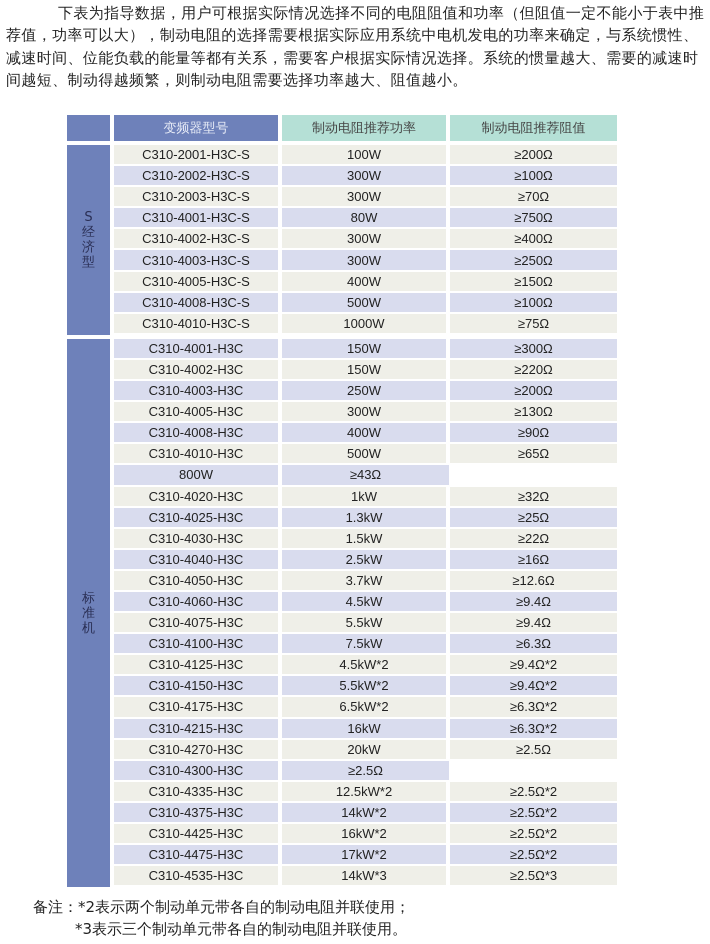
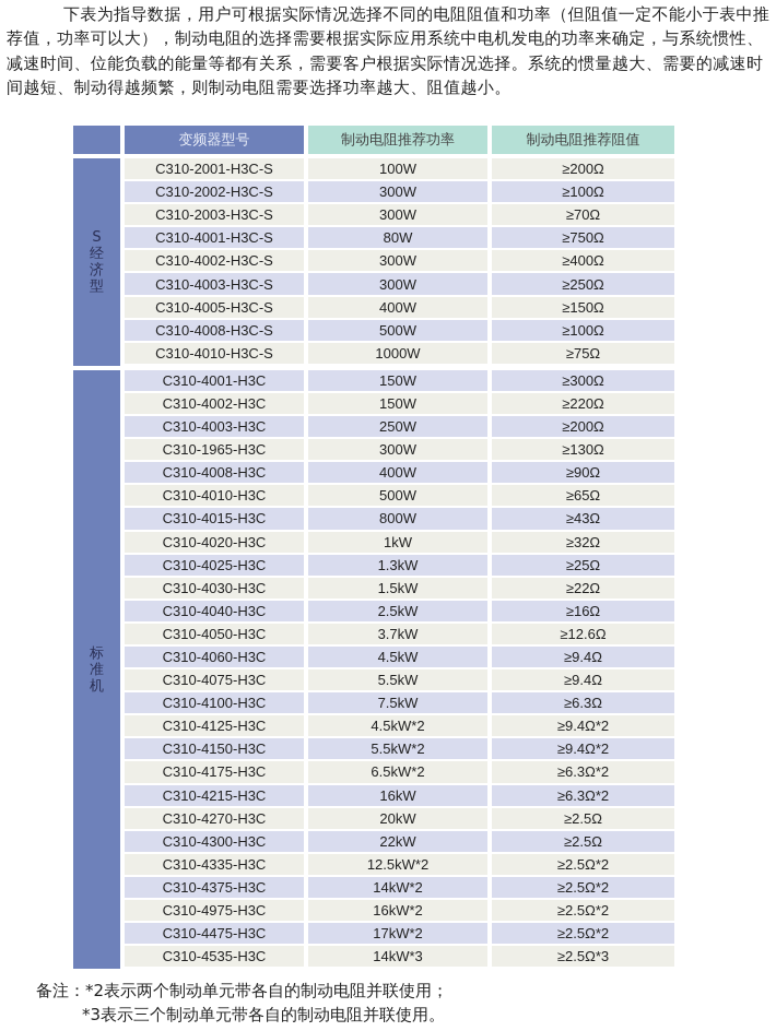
  下表为指导数据，用户可根据实际情况选择不同的电阻阻值和功率（但阻值一定不能小于表中推荐值，功率可以大），制动电阻的选择需要根据实际应用系统中电机发电的功率来确定，与系统惯性、减速时间、位能负载的能量等都有关系，需要客户根据实际情况选择。系统的惯量越大、需要的减速时间越短、制动得越频繁，则制动电阻需要选择功率越大、阻值越小。
  变频器型号
  制动电阻推荐功率
  制动电阻推荐阻值
  S
  经
  济
  型
  C310-2001-H3C-S
  100W
  ≥200Ω
  C310-2002-H3C-S
  300W
  ≥100Ω
  C310-2003-H3C-S
  300W
  ≥70Ω
  C310-4001-H3C-S
  80W
  ≥750Ω
  C310-4002-H3C-S
  300W
  ≥400Ω
  C310-4003-H3C-S
  300W
  ≥250Ω
  C310-4005-H3C-S
  400W
  ≥150Ω
  C310-4008-H3C-S
  500W
  ≥100Ω
  C310-4010-H3C-S
  1000W
  ≥75Ω
  标
  准
  机
  C310-4001-H3C
  150W
  ≥300Ω
  C310-4002-H3C
  150W
  ≥220Ω
  C310-4003-H3C
  250W
  ≥200Ω
- C310-4005-H3C
+ C310-1965-H3C
  300W
  ≥130Ω
  C310-4008-H3C
  400W
  ≥90Ω
  C310-4010-H3C
  500W
  ≥65Ω
+ C310-4015-H3C
  800W
  ≥43Ω
  C310-4020-H3C
  1kW
  ≥32Ω
  C310-4025-H3C
  1.3kW
  ≥25Ω
  C310-4030-H3C
  1.5kW
  ≥22Ω
  C310-4040-H3C
  2.5kW
  ≥16Ω
  C310-4050-H3C
  3.7kW
  ≥12.6Ω
  C310-4060-H3C
  4.5kW
  ≥9.4Ω
  C310-4075-H3C
  5.5kW
  ≥9.4Ω
  C310-4100-H3C
  7.5kW
  ≥6.3Ω
  C310-4125-H3C
  4.5kW*2
  ≥9.4Ω*2
  C310-4150-H3C
  5.5kW*2
  ≥9.4Ω*2
  C310-4175-H3C
  6.5kW*2
  ≥6.3Ω*2
  C310-4215-H3C
  16kW
  ≥6.3Ω*2
  C310-4270-H3C
  20kW
  ≥2.5Ω
  C310-4300-H3C
+ 22kW
  ≥2.5Ω
  C310-4335-H3C
  12.5kW*2
  ≥2.5Ω*2
  C310-4375-H3C
  14kW*2
  ≥2.5Ω*2
- C310-4425-H3C
+ C310-4975-H3C
  16kW*2
  ≥2.5Ω*2
  C310-4475-H3C
  17kW*2
  ≥2.5Ω*2
  C310-4535-H3C
  14kW*3
  ≥2.5Ω*3
  备注：*2表示两个制动单元带各自的制动电阻并联使用；
  *3表示三个制动单元带各自的制动电阻并联使用。
